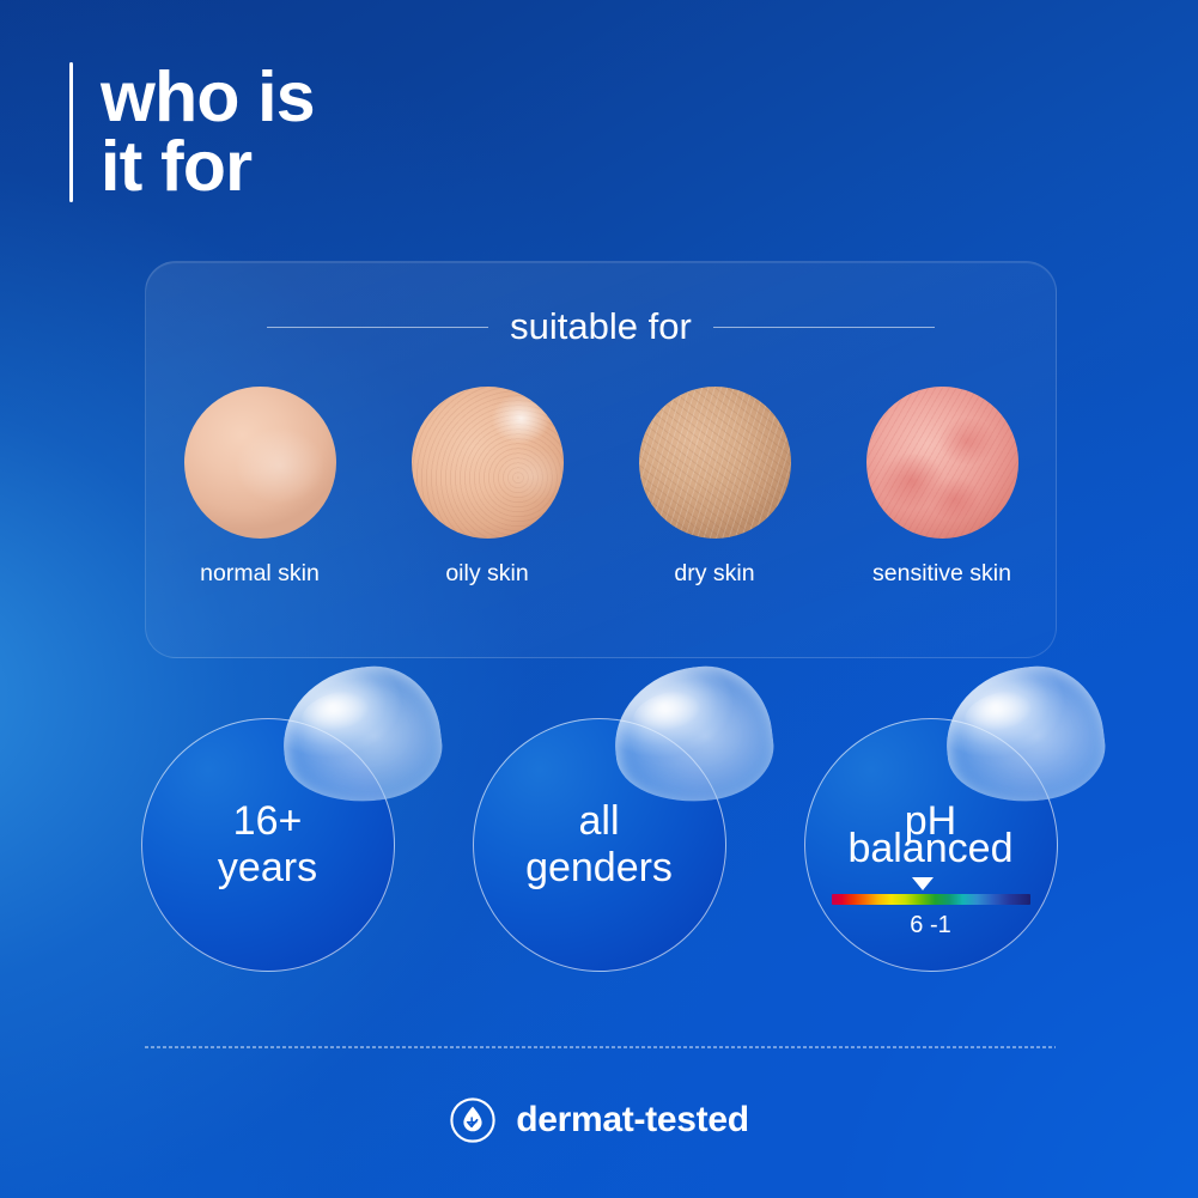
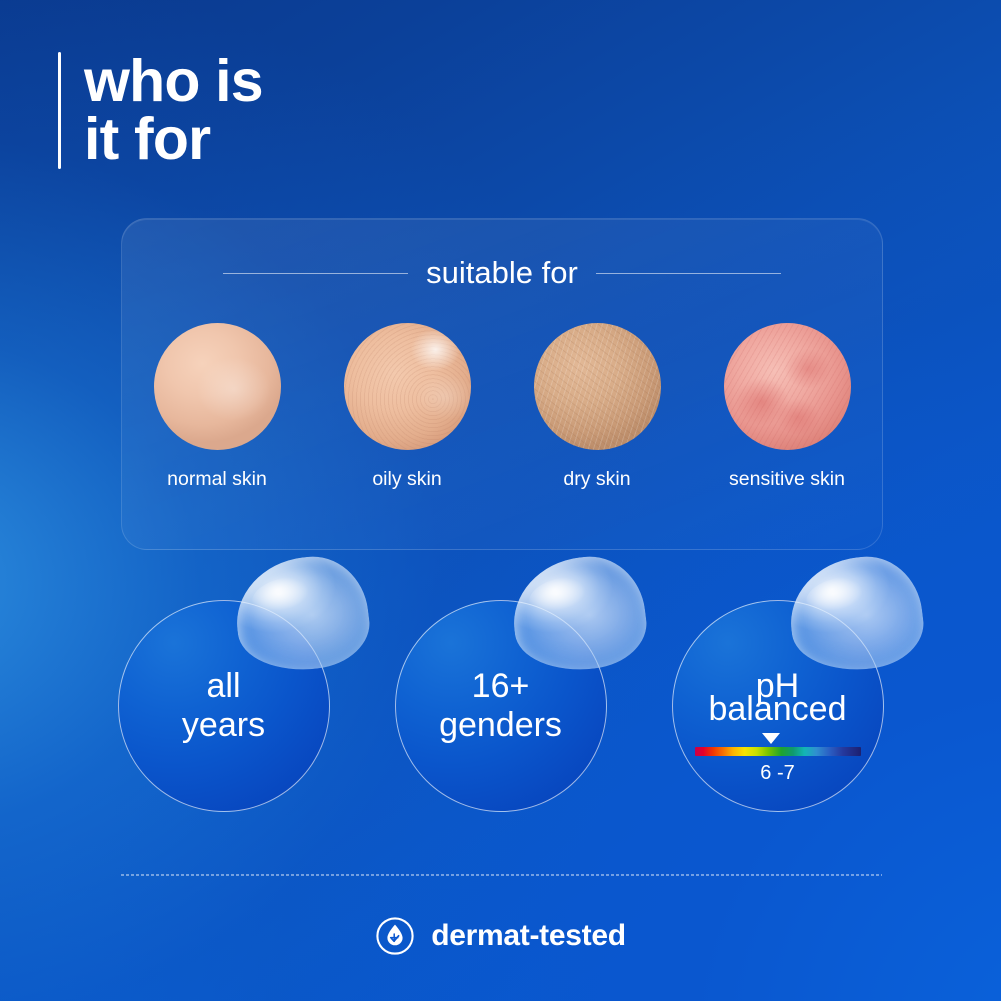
  who is
  it for
  suitable for
  normal skin
  oily skin
  dry skin
  sensitive skin
- 16+
+ all
  years
- all
+ 16+
  genders
  pH
  balanced
- 6 -1
+ 6 -7
  dermat-tested
